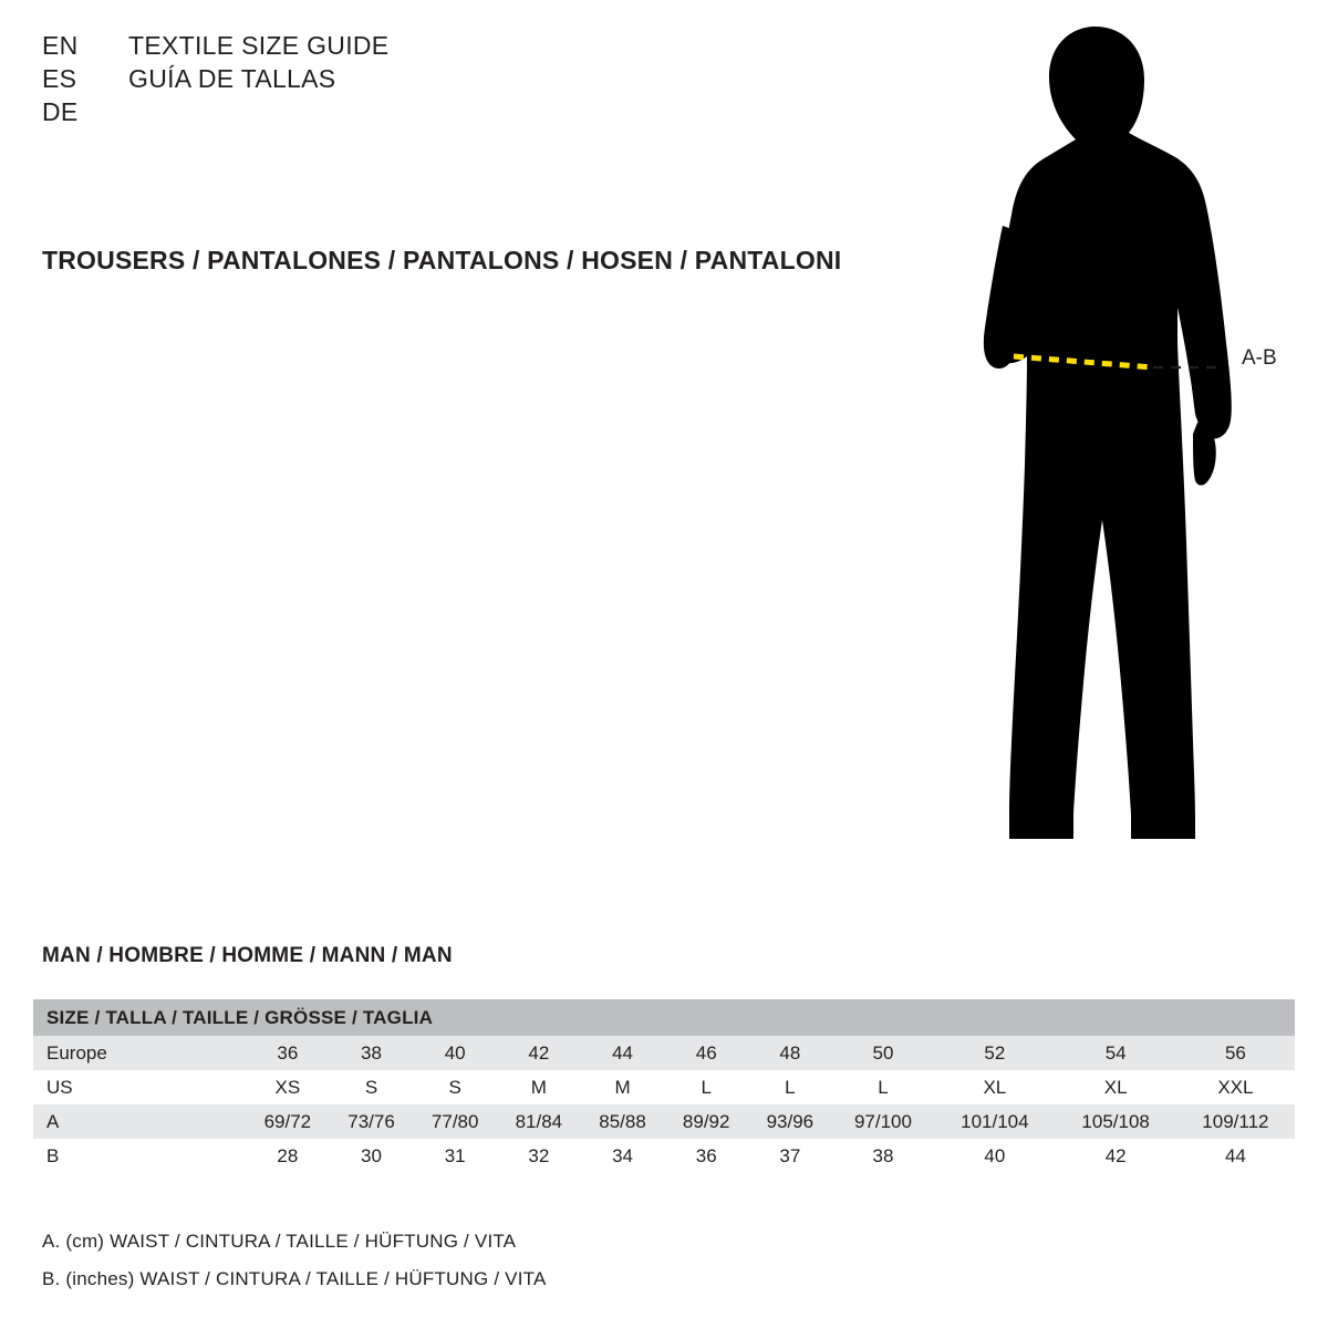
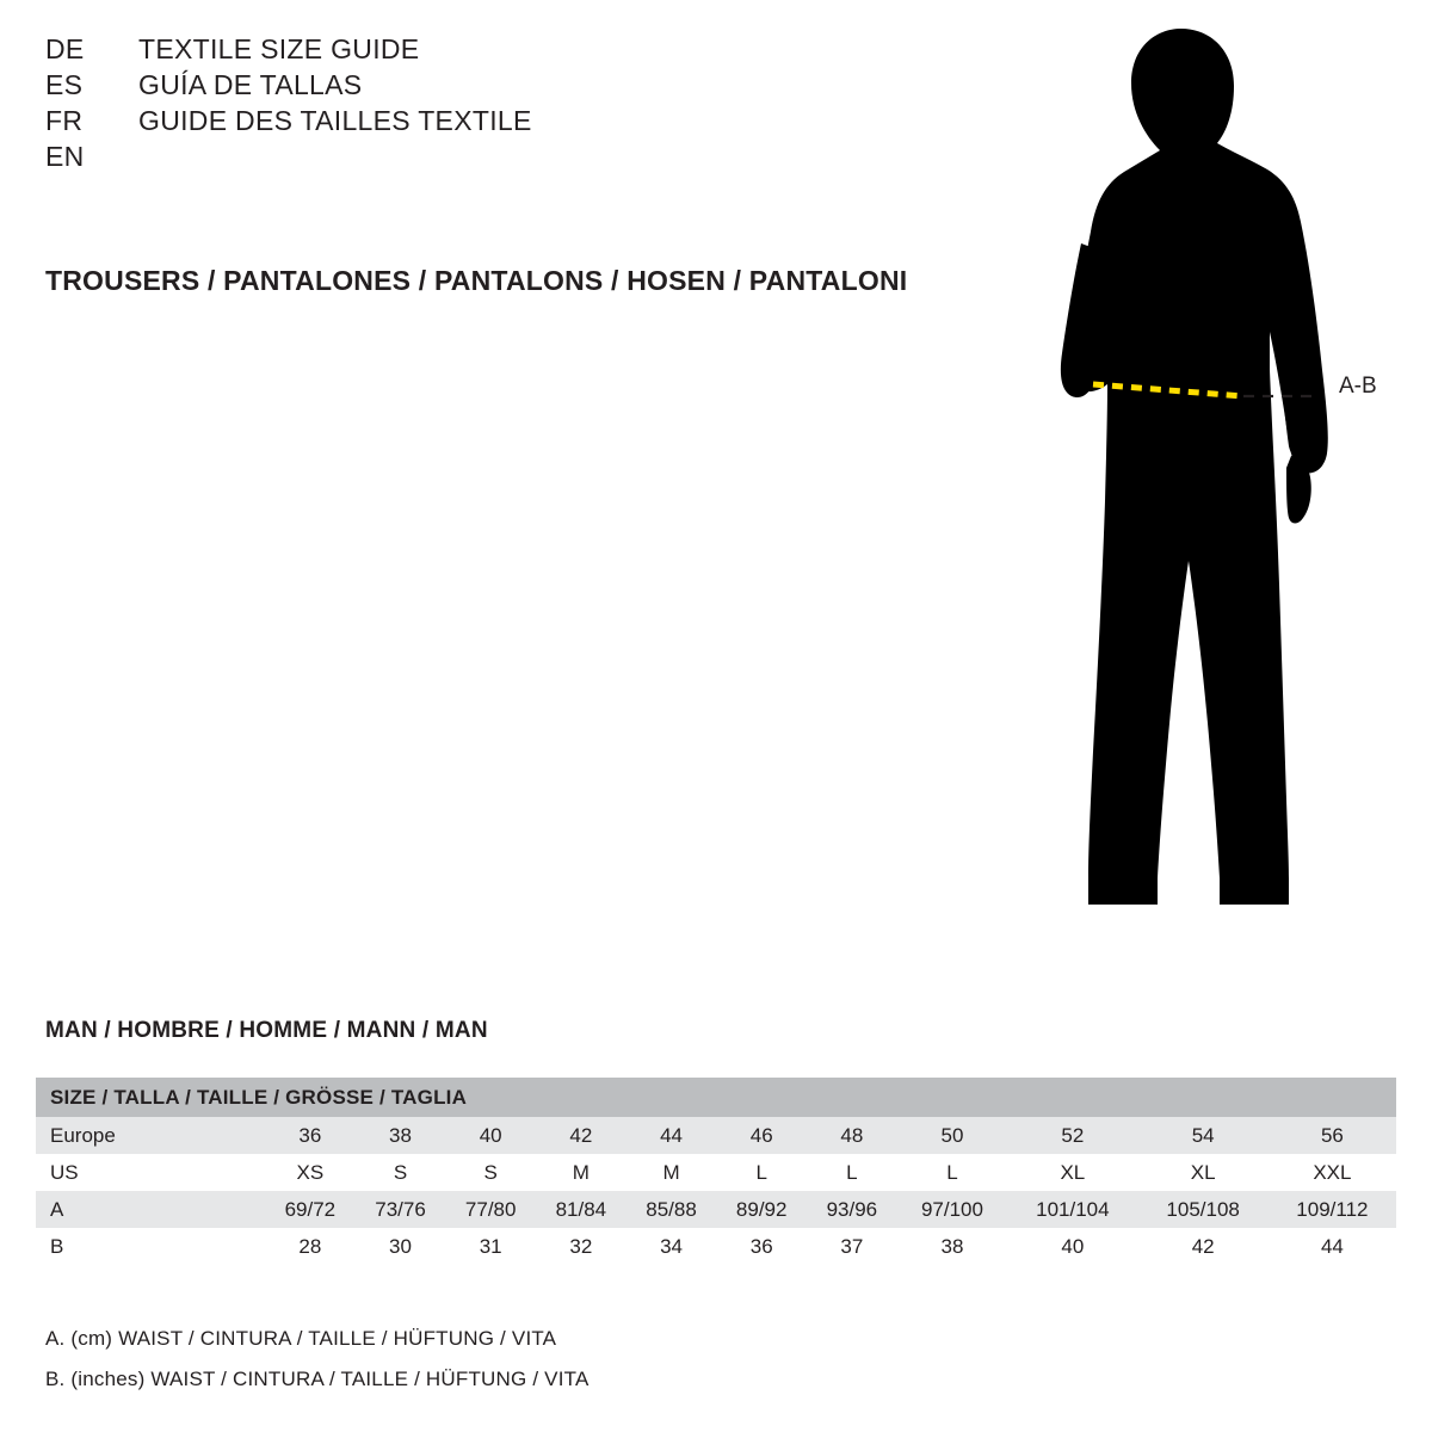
- EN
+ DE
  TEXTILE SIZE GUIDE
  ES
  GUÍA DE TALLAS
+ FR
+ GUIDE DES TAILLES TEXTILE
- DE
+ EN
  TROUSERS / PANTALONES / PANTALONS / HOSEN / PANTALONI
  A-B
  MAN / HOMBRE / HOMME / MANN / MAN
  SIZE / TALLA / TAILLE / GRÖSSE / TAGLIA
  Europe	36	38	40	42	44	46	48	50	52	54	56
  US	XS	S	S	M	M	L	L	L	XL	XL	XXL
  A	69/72	73/76	77/80	81/84	85/88	89/92	93/96	97/100	101/104	105/108	109/112
  B	28	30	31	32	34	36	37	38	40	42	44
  A. (cm) WAIST / CINTURA / TAILLE / HÜFTUNG / VITA
  B. (inches) WAIST / CINTURA / TAILLE / HÜFTUNG / VITA
